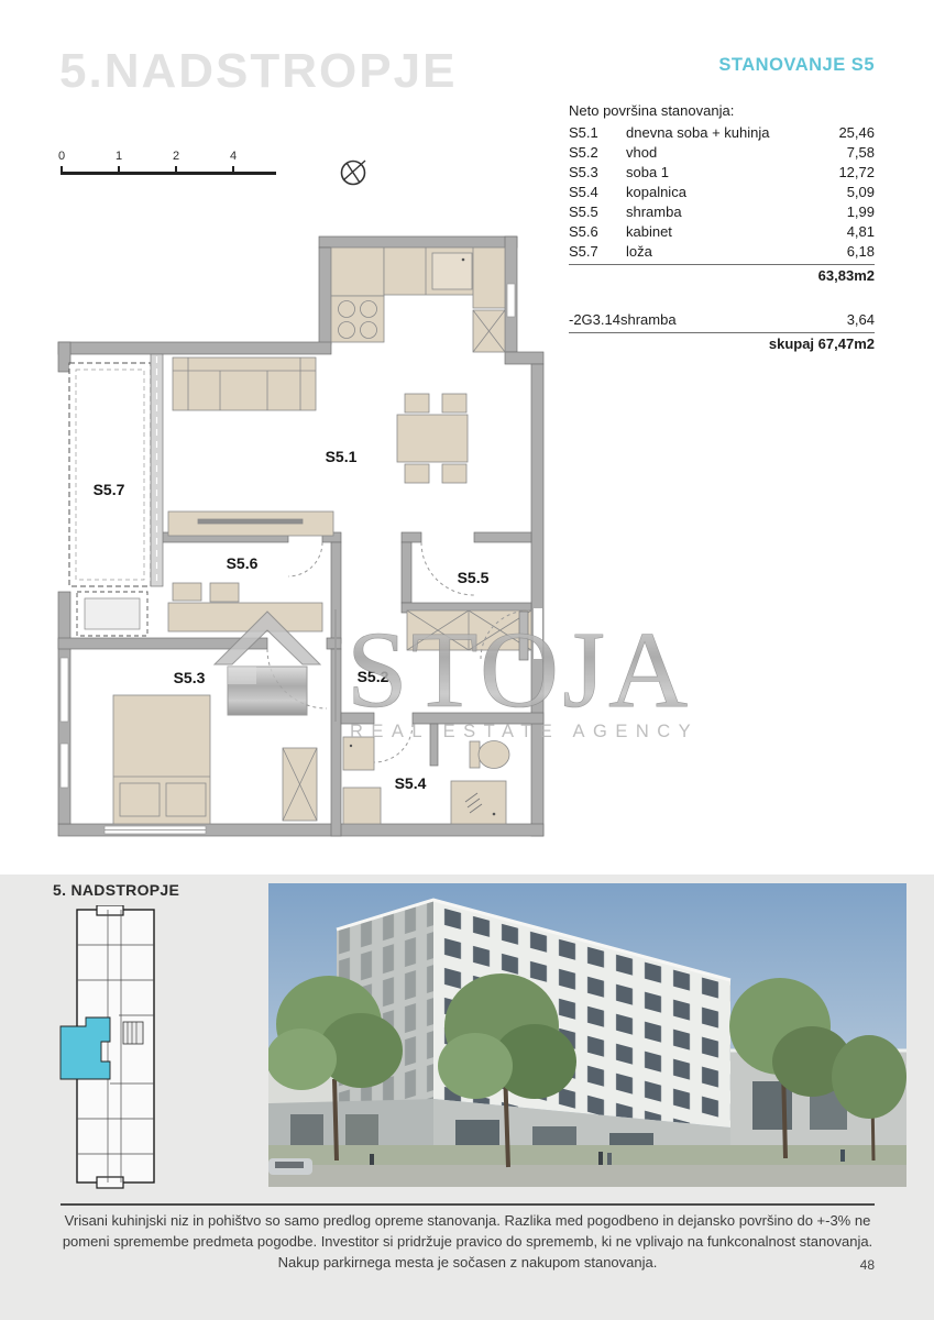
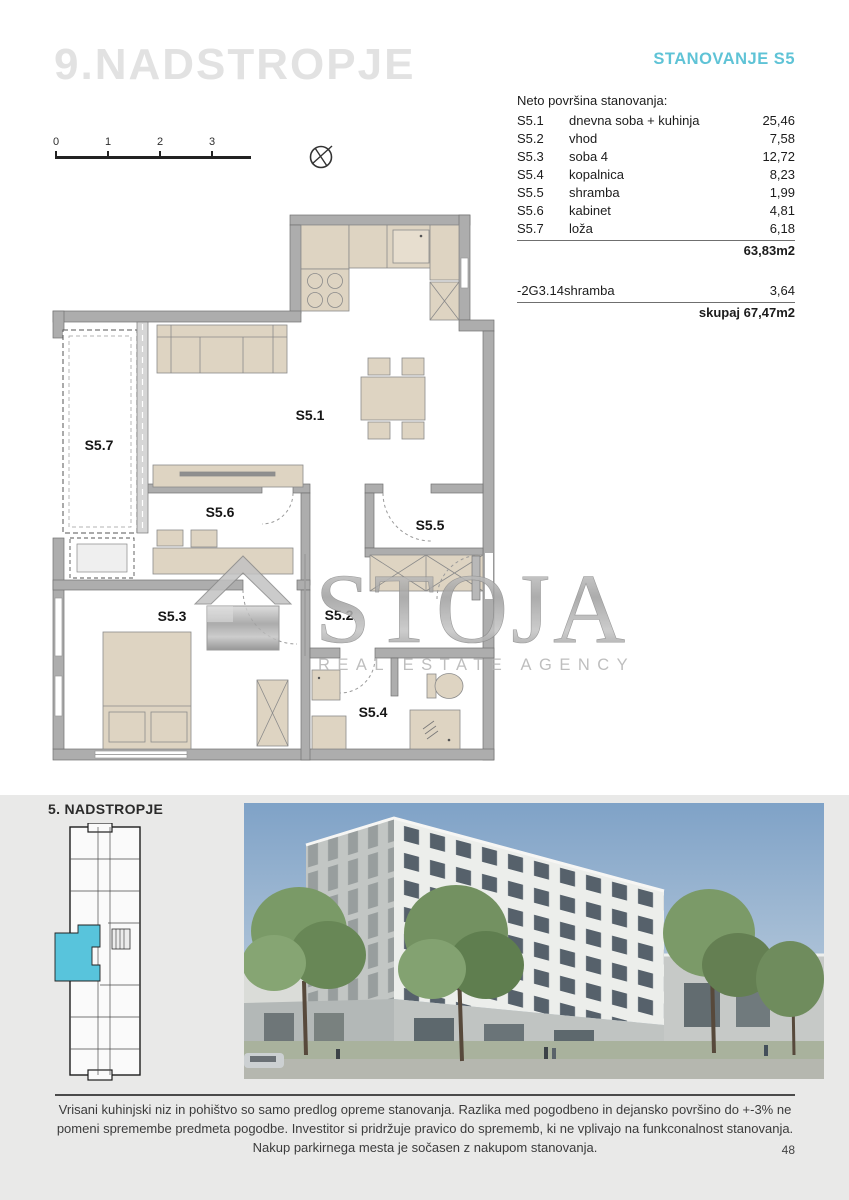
- 5.NADSTROPJE
+ 9.NADSTROPJE
  STANOVANJE S5
  0
  1
  2
- 4
+ 3
  Neto površina stanovanja:
  S5.1
  dnevna soba + kuhinja
  25,46
  S5.2
  vhod
  7,58
  S5.3
- soba 1
+ soba 4
  12,72
  S5.4
  kopalnica
- 5,09
+ 8,23
  S5.5
  shramba
  1,99
  S5.6
  kabinet
  4,81
  S5.7
  loža
  6,18
  63,83m2
  -2G3.14
  shramba
  3,64
  skupaj 67,47m2
  S5.1
  S5.7
  S5.6
  S5.5
  S5.3
  S5.2
  S5.4
  STOJA
  REAL ESTATE AGENCY
  5. NADSTROPJE
  Vrisani kuhinjski niz in pohištvo so samo predlog opreme stanovanja. Razlika med pogodbeno in dejansko površino do +-3% ne pomeni spremembe predmeta pogodbe. Investitor si pridržuje pravico do sprememb, ki ne vplivajo na funkconalnost stanovanja. Nakup parkirnega mesta je sočasen z nakupom stanovanja.
  48
